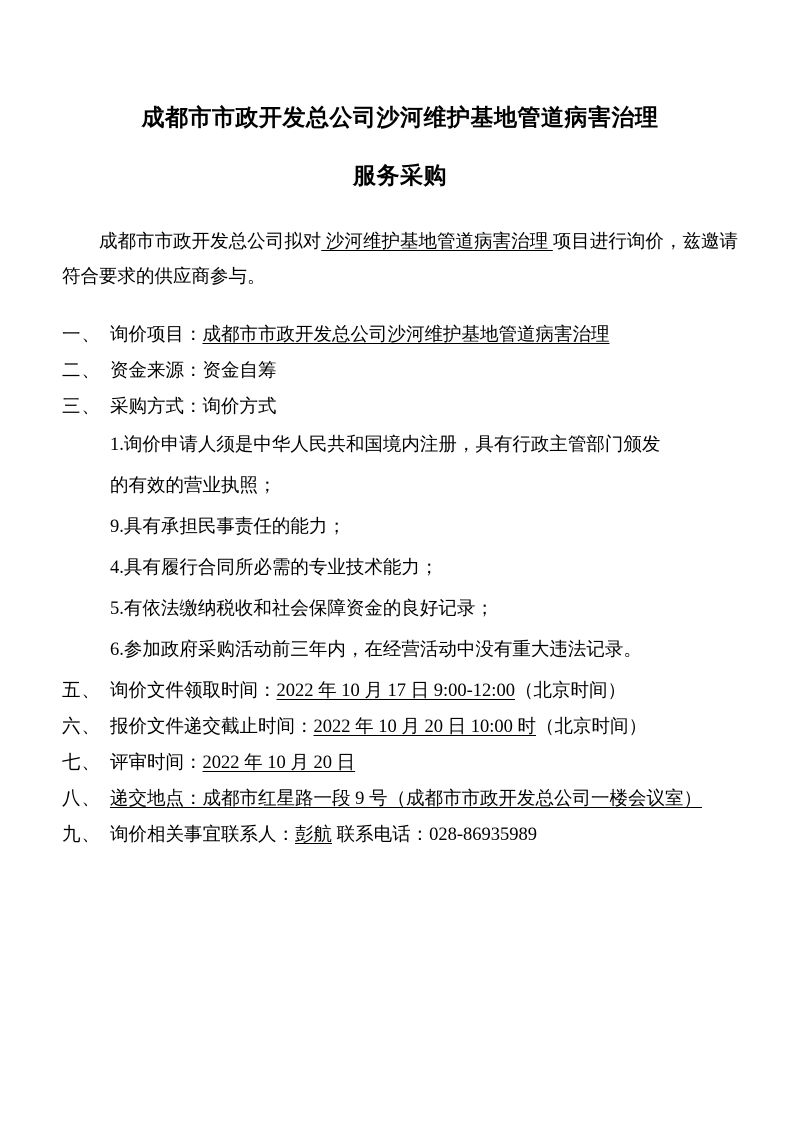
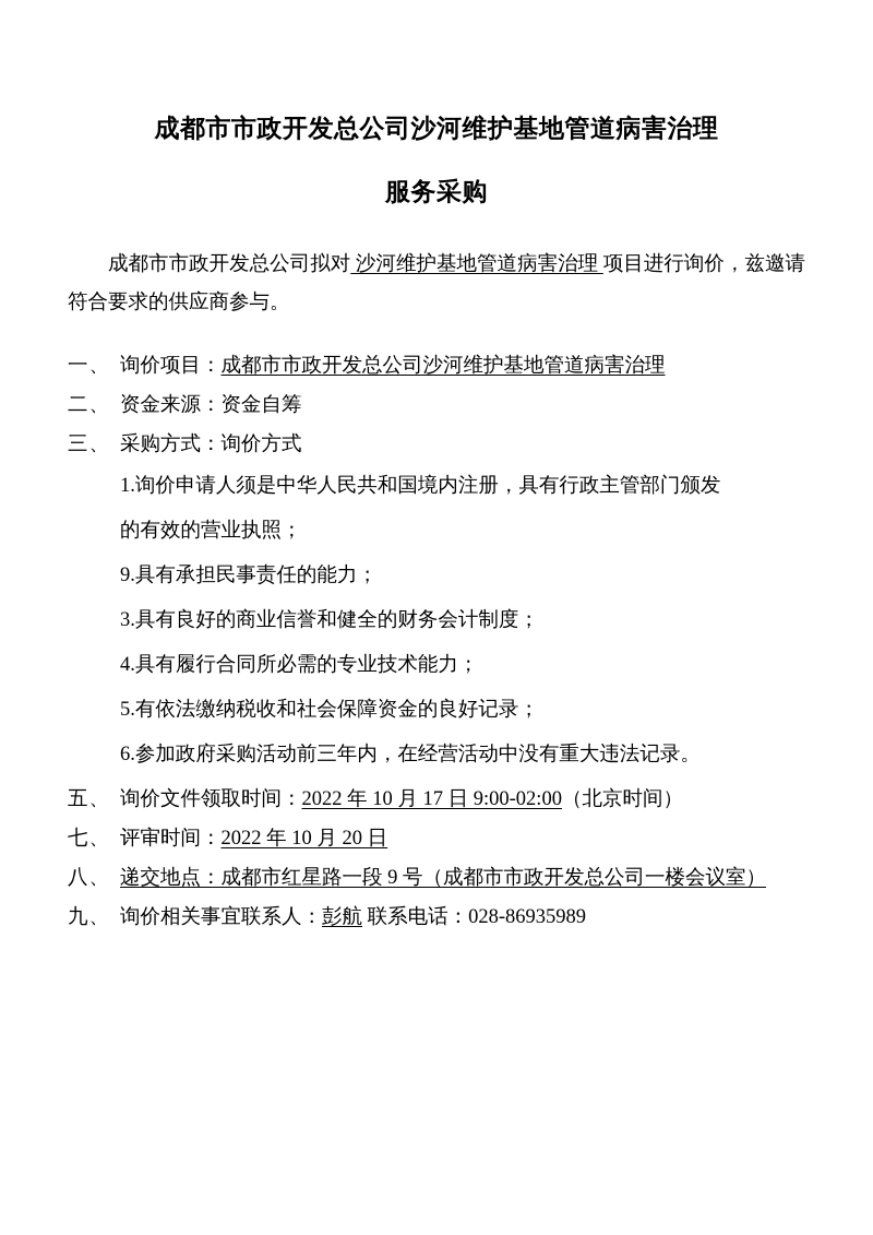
  成都市市政开发总公司沙河维护基地管道病害治理
  服务采购
  成都市市政开发总公司拟对 沙河维护基地管道病害治理 项目进行询价，兹邀请符合要求的供应商参与。
  一、
  询价项目：成都市市政开发总公司沙河维护基地管道病害治理
  二、
  资金来源：资金自筹
  三、
  采购方式：询价方式
  1.询价申请人须是中华人民共和国境内注册，具有行政主管部门颁发
  的有效的营业执照；
  9.具有承担民事责任的能力；
+ 3.具有良好的商业信誉和健全的财务会计制度；
  4.具有履行合同所必需的专业技术能力；
  5.有依法缴纳税收和社会保障资金的良好记录；
  6.参加政府采购活动前三年内，在经营活动中没有重大违法记录。
  五、
- 询价文件领取时间：2022 年 10 月 17 日 9:00-12:00（北京时间）
+ 询价文件领取时间：2022 年 10 月 17 日 9:00-02:00（北京时间）
- 六、
- 报价文件递交截止时间：2022 年 10 月 20 日 10:00 时（北京时间）
  七、
  评审时间：2022 年 10 月 20 日
  八、
  递交地点：成都市红星路一段 9 号（成都市市政开发总公司一楼会议室）
  九、
  询价相关事宜联系人：彭航 联系电话：028-86935989
